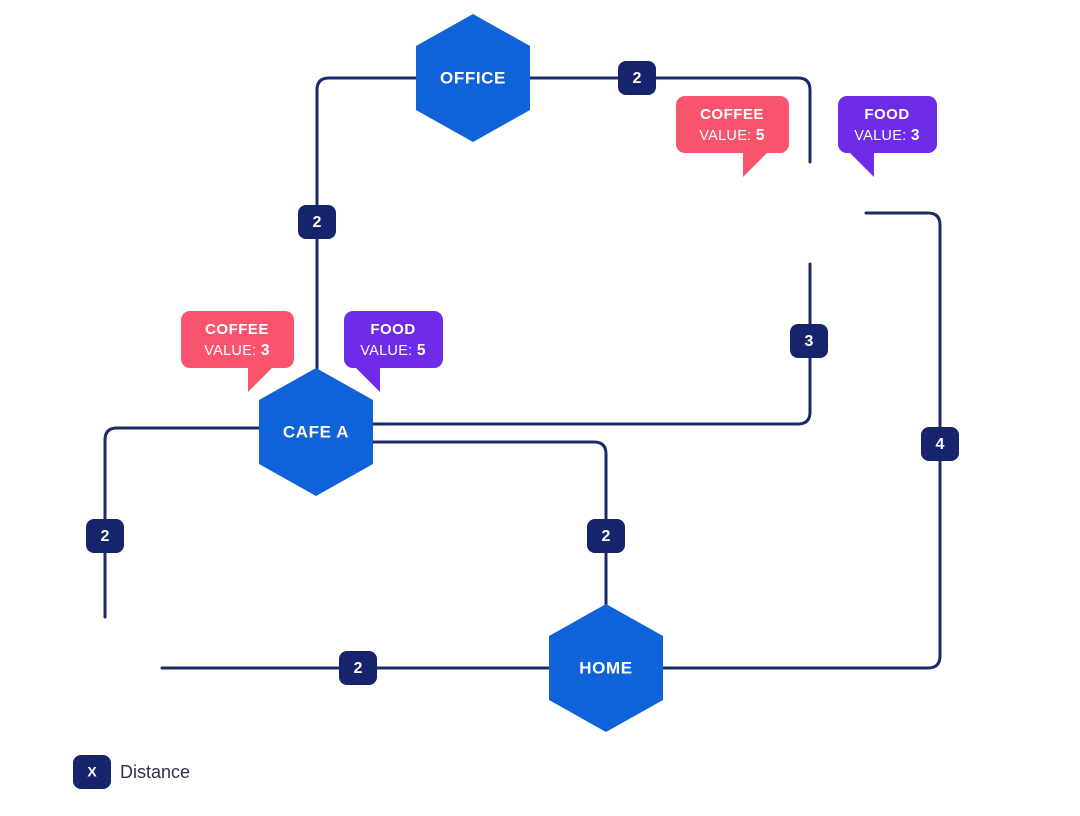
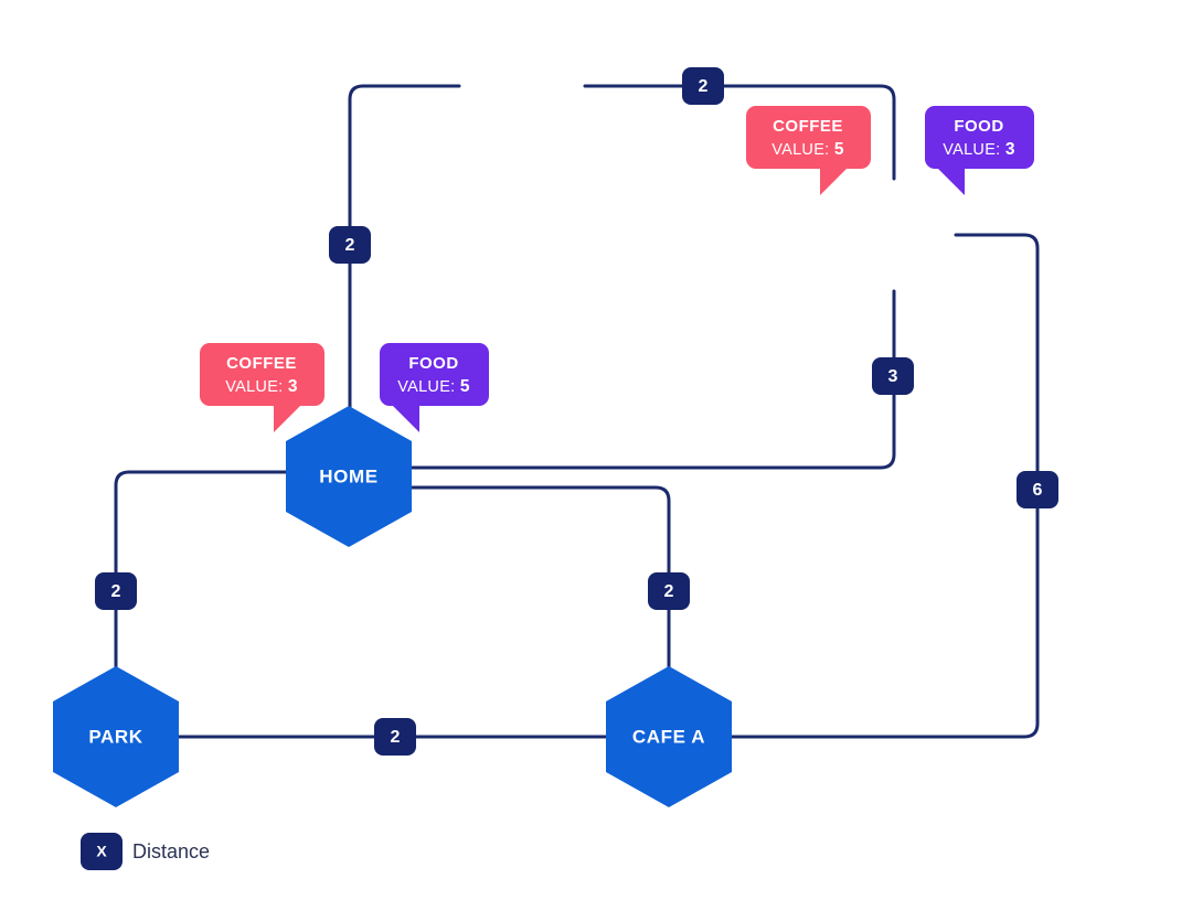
- OFFICE
- CAFE A
+ HOME
+ PARK
- HOME
+ CAFE A
  2
  2
  3
- 4
+ 6
  2
  2
  2
  COFFEE
  VALUE: 3
  FOOD
  VALUE: 5
  COFFEE
  VALUE: 5
  FOOD
  VALUE: 3
  X
  Distance
